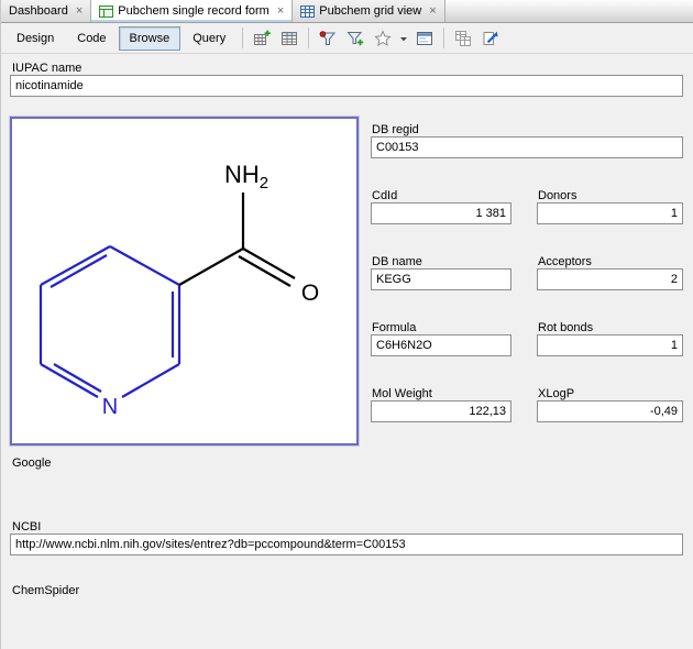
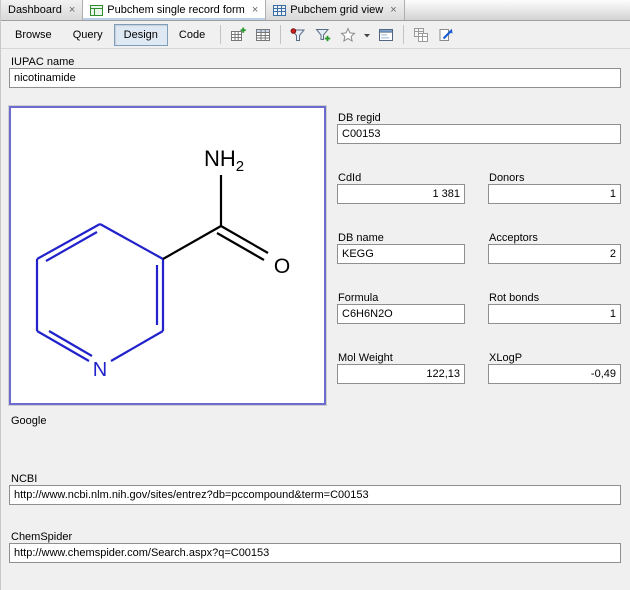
  Dashboard
  ×
  Pubchem single record form
  ×
  Pubchem grid view
  ×
- Design
+ Browse
- Code
+ Query
- Browse
+ Design
- Query
+ Code
  IUPAC name
  nicotinamide
  N
  NH2
  O
  DB regid
  C00153
  CdId
  1 381
  Donors
  1
  DB name
  KEGG
  Acceptors
  2
  Formula
  C6H6N2O
  Rot bonds
  1
  Mol Weight
  122,13
  XLogP
  -0,49
  Google
  NCBI
  http://www.ncbi.nlm.nih.gov/sites/entrez?db=pccompound&term=C00153
  ChemSpider
+ http://www.chemspider.com/Search.aspx?q=C00153
